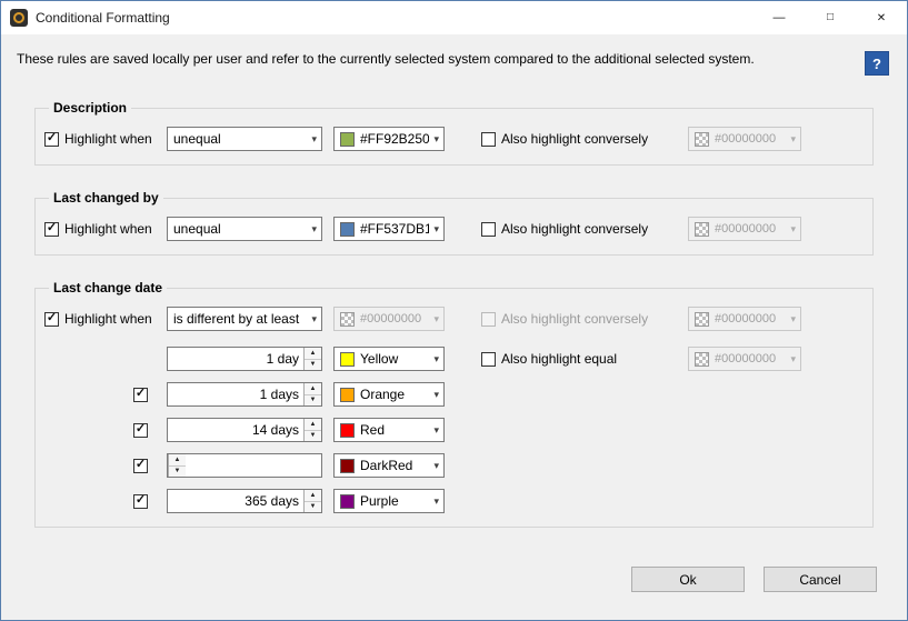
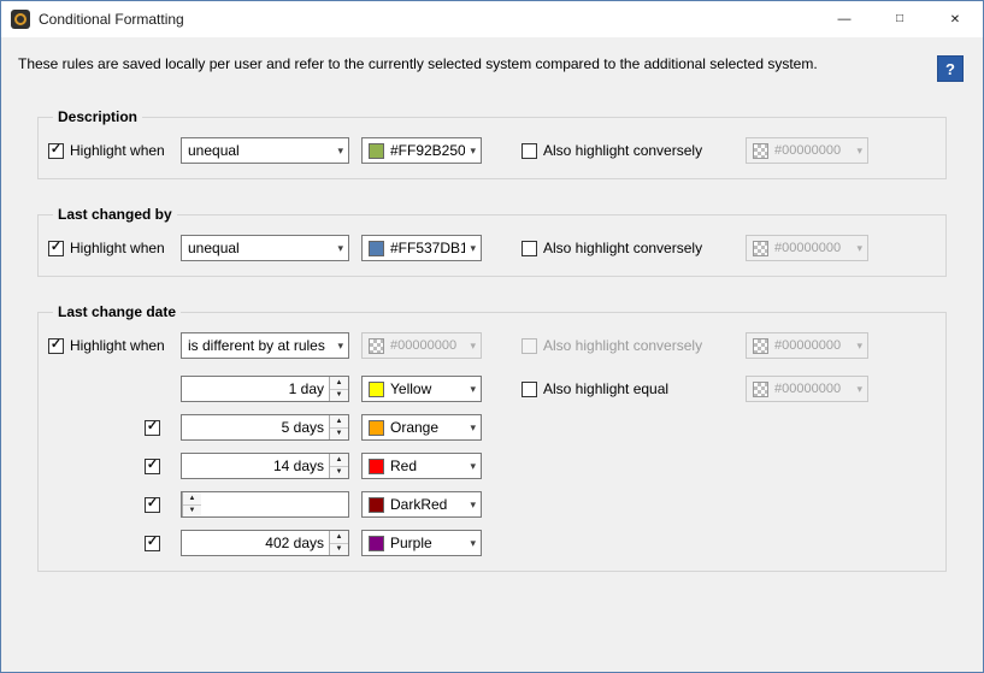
  Conditional Formatting
  —
  □
  ✕
  These rules are saved locally per user and refer to the currently selected system compared to the additional selected system.
  ?
  Description
  ✓
  Highlight when
  unequal
  ▾
  #FF92B250
  ▾
  Also highlight conversely
  #00000000
  ▾
  Last changed by
  ✓
  Highlight when
  unequal
  ▾
  #FF537DB1
  ▾
  Also highlight conversely
  #00000000
  ▾
  Last change date
  ✓
  Highlight when
- is different by at least
+ is different by at rules
  ▾
  #00000000
  ▾
  Also highlight conversely
  #00000000
  ▾
  1 day
  Yellow
  ▾
  Also highlight equal
  #00000000
  ▾
  ✓
- 1 days
+ 5 days
  Orange
  ▾
  ✓
  14 days
  Red
  ▾
  ✓
  DarkRed
  ▾
  ✓
- 365 days
+ 402 days
  Purple
  ▾
- Ok
- Cancel
